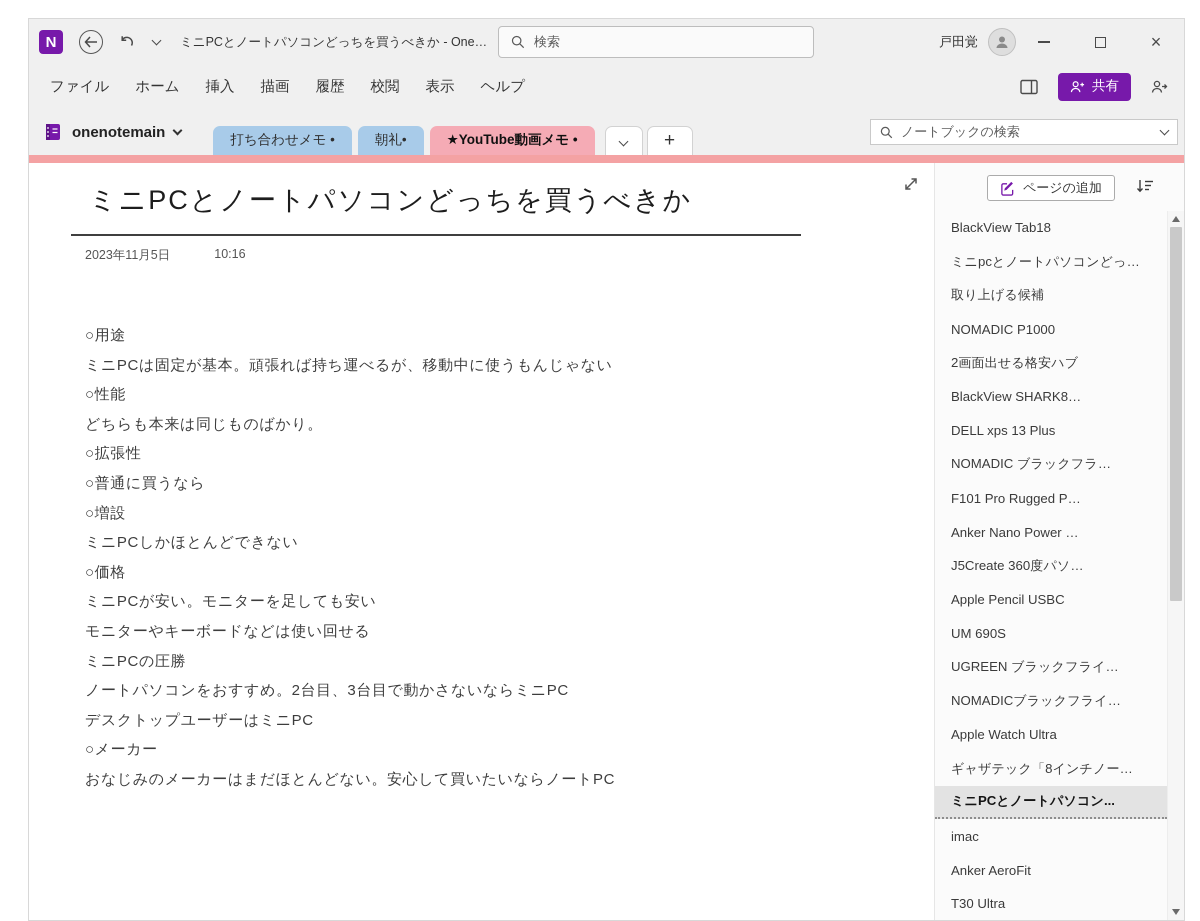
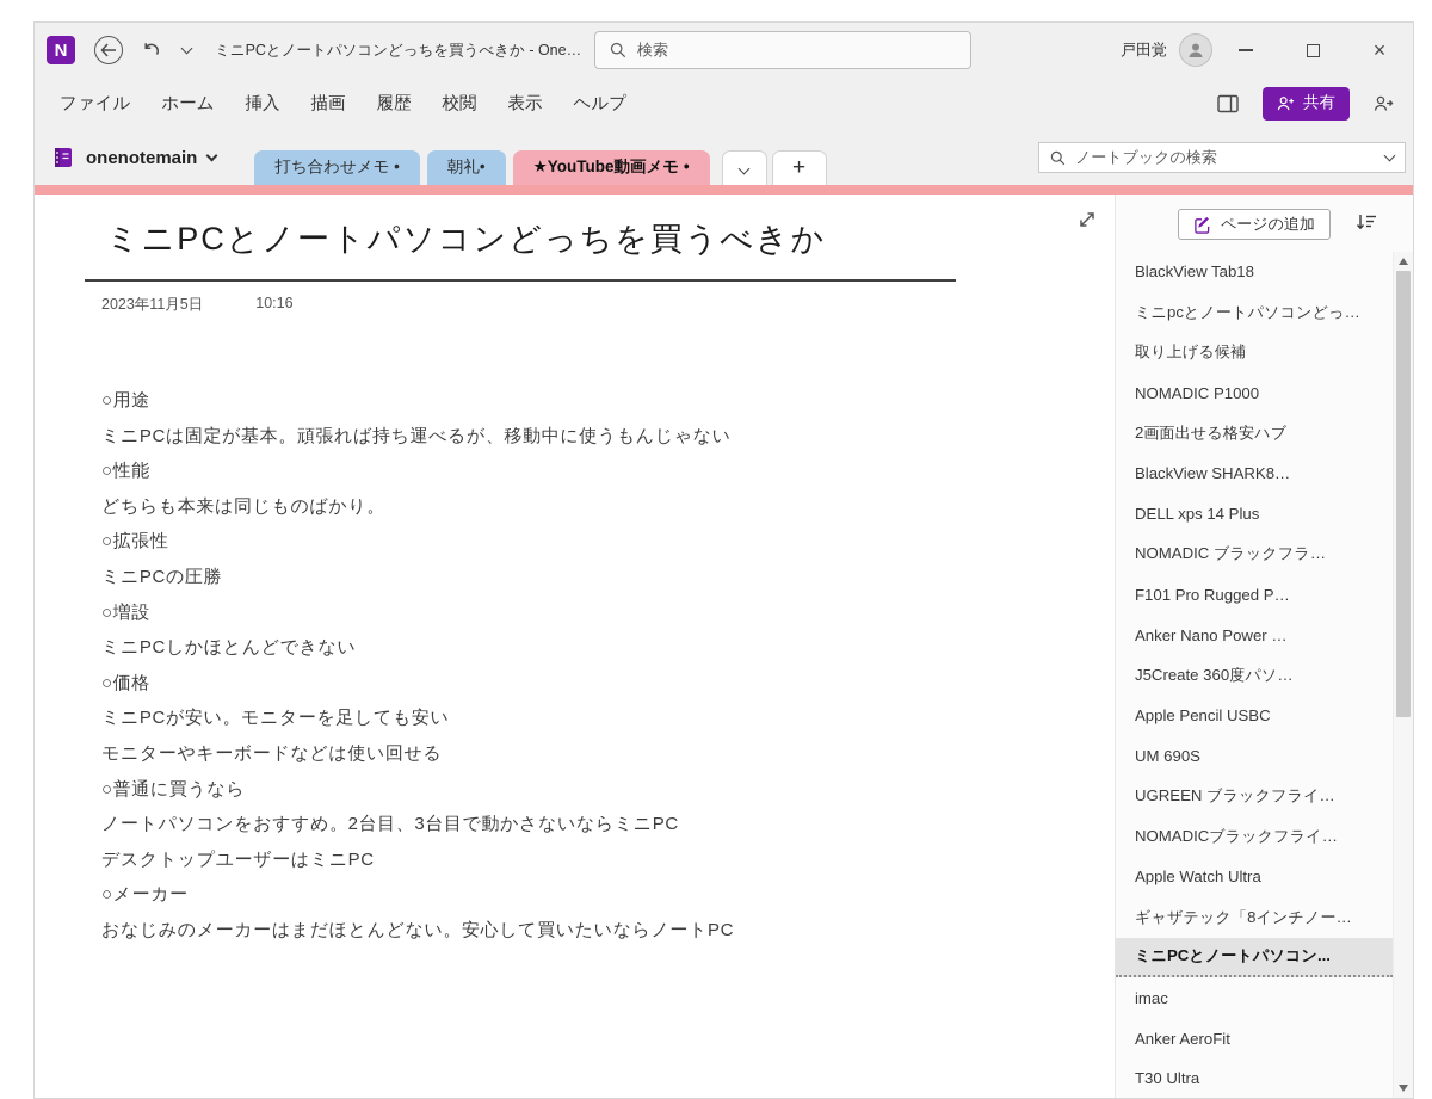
  N
  ミニPCとノートパソコンどっちを買うべきか - One…
  検索
  戸田覚
  ×
  ファイル
  ホーム
  挿入
  描画
  履歴
  校閲
  表示
  ヘルプ
  共有
  onenotemain
  打ち合わせメモ •
  朝礼•
  ★YouTube動画メモ •
  +
  ノートブックの検索
  ミニPCとノートパソコンどっちを買うべきか
  2023年11月5日
  10:16
  ○用途
  ミニPCは固定が基本。頑張れば持ち運べるが、移動中に使うもんじゃない
  ○性能
  どちらも本来は同じものばかり。
  ○拡張性
- ○普通に買うなら
+ ミニPCの圧勝
  ○増設
  ミニPCしかほとんどできない
  ○価格
  ミニPCが安い。モニターを足しても安い
  モニターやキーボードなどは使い回せる
- ミニPCの圧勝
+ ○普通に買うなら
  ノートパソコンをおすすめ。2台目、3台目で動かさないならミニPC
  デスクトップユーザーはミニPC
  ○メーカー
  おなじみのメーカーはまだほとんどない。安心して買いたいならノートPC
  ページの追加
  BlackView Tab18
  ミニpcとノートパソコンどっ…
  取り上げる候補
  NOMADIC P1000
  2画面出せる格安ハブ
  BlackView SHARK8…
- DELL xps 13 Plus
+ DELL xps 14 Plus
  NOMADIC ブラックフラ…
  F101 Pro Rugged P…
  Anker Nano Power …
  J5Create 360度パソ…
  Apple Pencil USBC
  UM 690S
  UGREEN ブラックフライ…
  NOMADICブラックフライ…
  Apple Watch Ultra
  ギャザテック「8インチノー…
  ミニPCとノートパソコン...
  imac
  Anker AeroFit
  T30 Ultra
